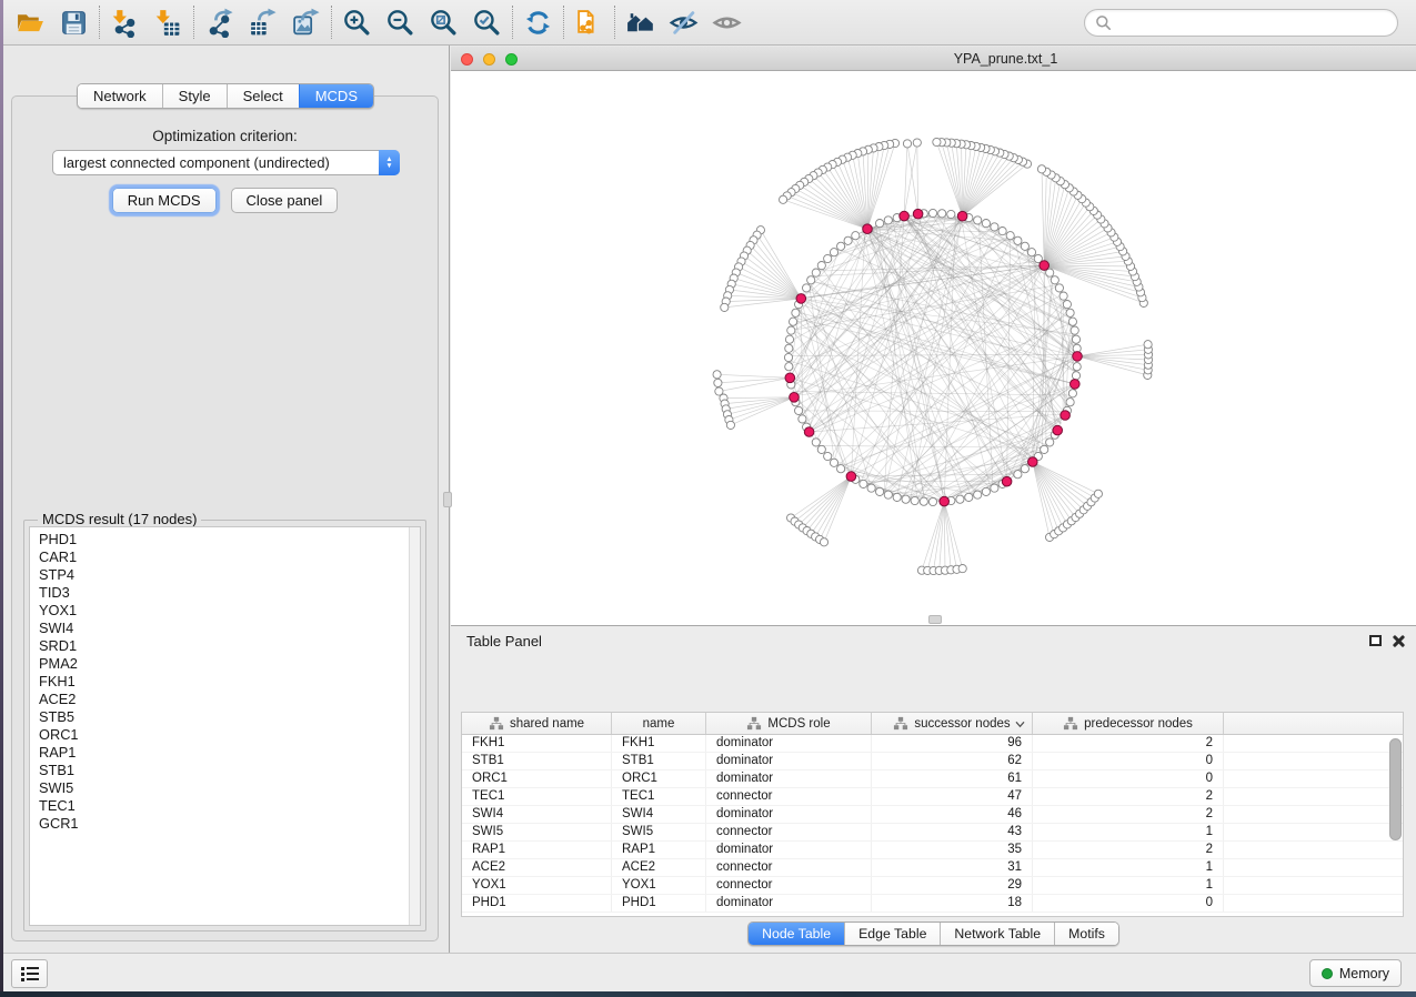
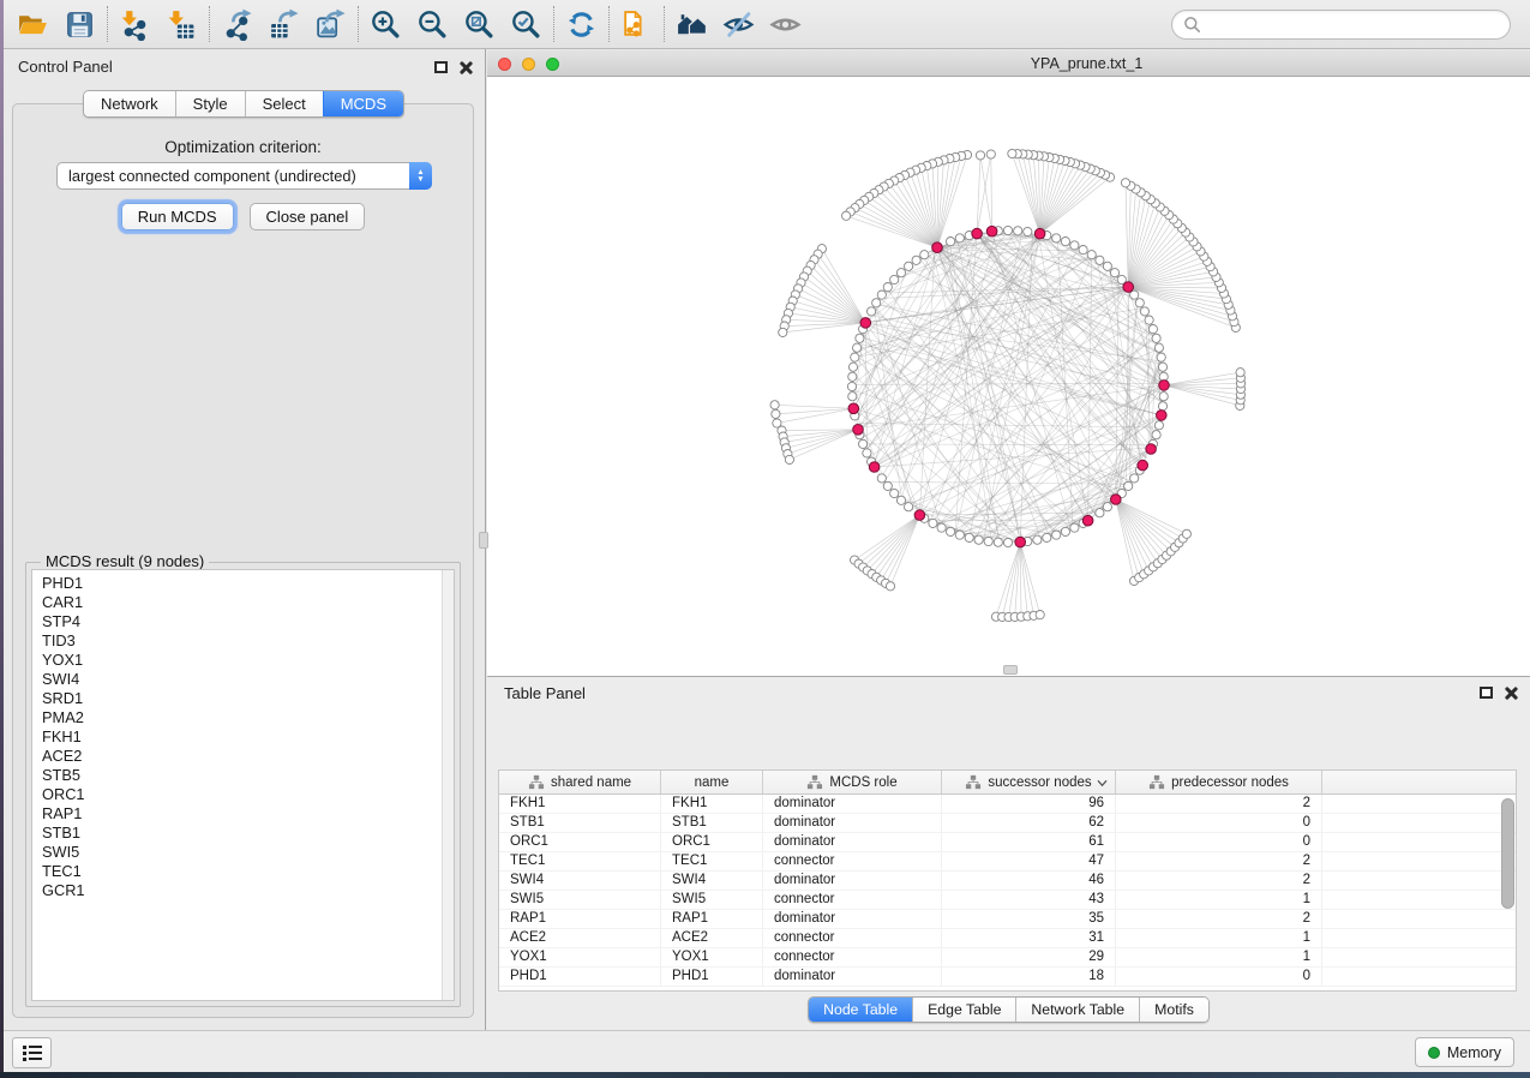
+ Control Panel
  Network
  Style
  Select
  MCDS
  Optimization criterion:
  largest connected component (undirected)
  Run MCDS
  Close panel
- MCDS result (17 nodes)
+ MCDS result (9 nodes)
  PHD1
  CAR1
  STP4
  TID3
  YOX1
  SWI4
  SRD1
  PMA2
  FKH1
  ACE2
  STB5
  ORC1
  RAP1
  STB1
  SWI5
  TEC1
  GCR1
  YPA_prune.txt_1
  Table Panel
  shared name
  name
  MCDS role
  successor nodes
  predecessor nodes
  FKH1
  FKH1
  dominator
  96
  2
  STB1
  STB1
  dominator
  62
  0
  ORC1
  ORC1
  dominator
  61
  0
  TEC1
  TEC1
  connector
  47
  2
  SWI4
  SWI4
  dominator
  46
  2
  SWI5
  SWI5
  connector
  43
  1
  RAP1
  RAP1
  dominator
  35
  2
  ACE2
  ACE2
  connector
  31
  1
  YOX1
  YOX1
  connector
  29
  1
  PHD1
  PHD1
  dominator
  18
  0
  Node Table
  Edge Table
  Network Table
  Motifs
  Memory
